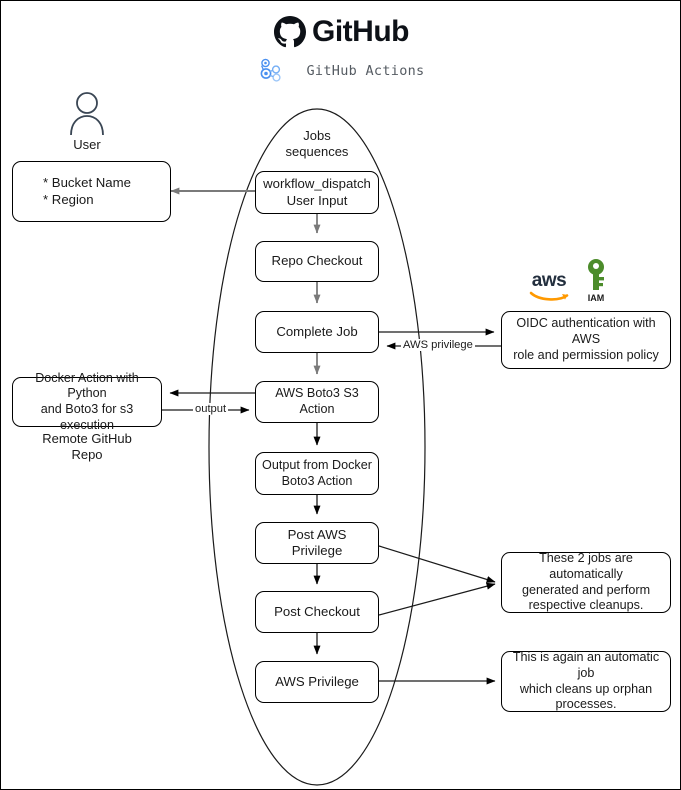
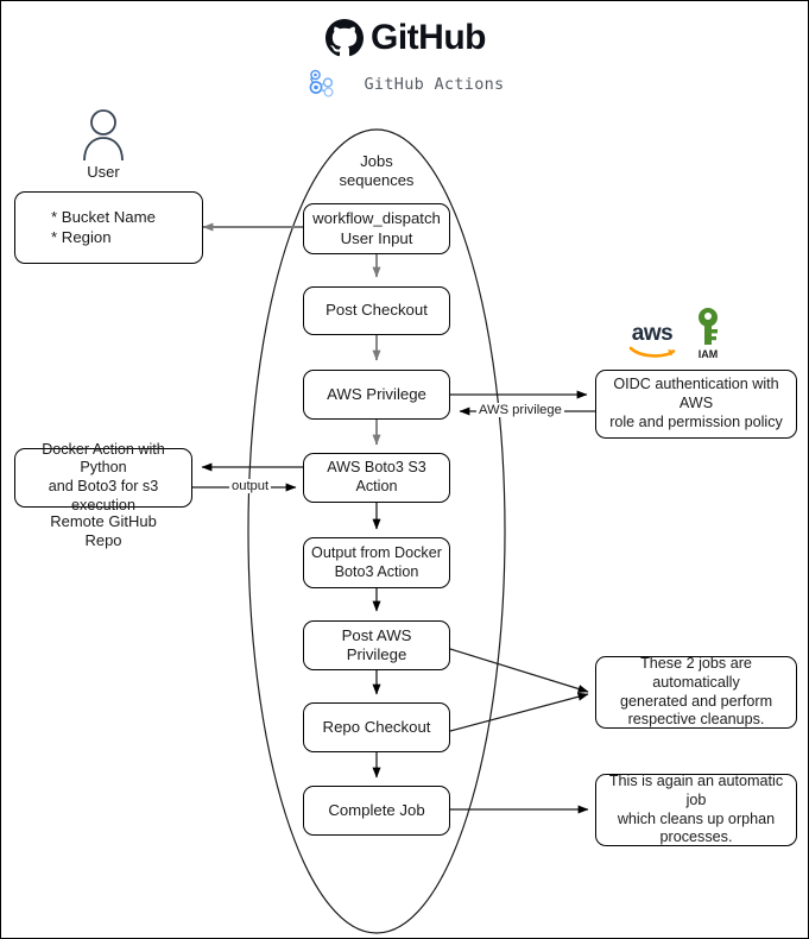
  GitHub
  GitHub Actions
  User
  aws
  IAM
  Jobs
  sequences
  * Bucket Name
  * Region
  Docker Action with Python
  and Boto3 for s3 execution
  Remote GitHub
  Repo
  workflow_dispatch
  User Input
- Repo Checkout
+ Post Checkout
- Complete Job
+ AWS Privilege
  AWS Boto3 S3 Action
  Output from Docker
  Boto3 Action
  Post AWS Privilege
- Post Checkout
+ Repo Checkout
- AWS Privilege
+ Complete Job
  OIDC authentication with AWS
  role and permission policy
  These 2 jobs are automatically
  generated and perform
  respective cleanups.
  This is again an automatic job
  which cleans up orphan
  processes.
  AWS privilege
  output
